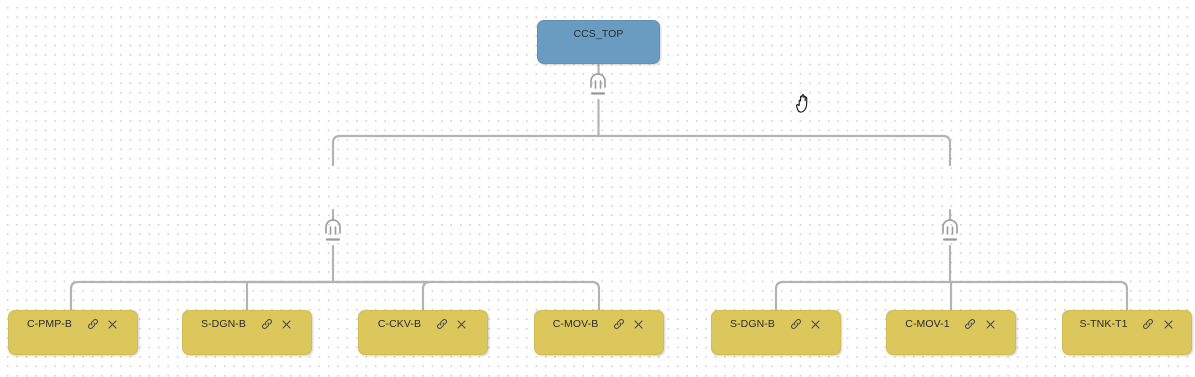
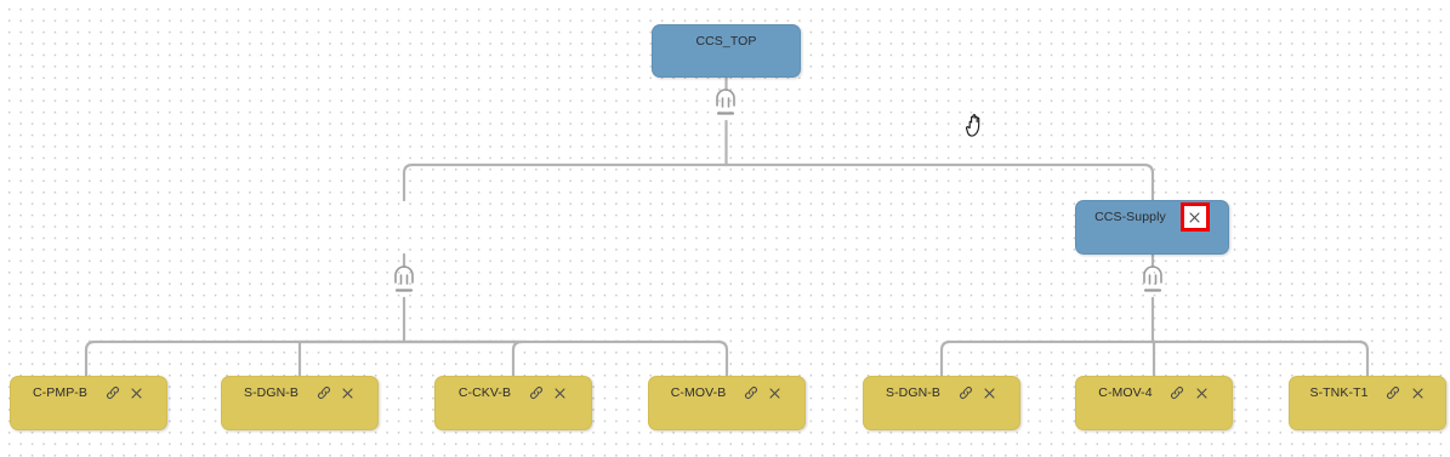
  CCS_TOP
+ CCS-Supply
  C-PMP-B
  S-DGN-B
  C-CKV-B
  C-MOV-B
  S-DGN-B
- C-MOV-1
+ C-MOV-4
  S-TNK-T1
